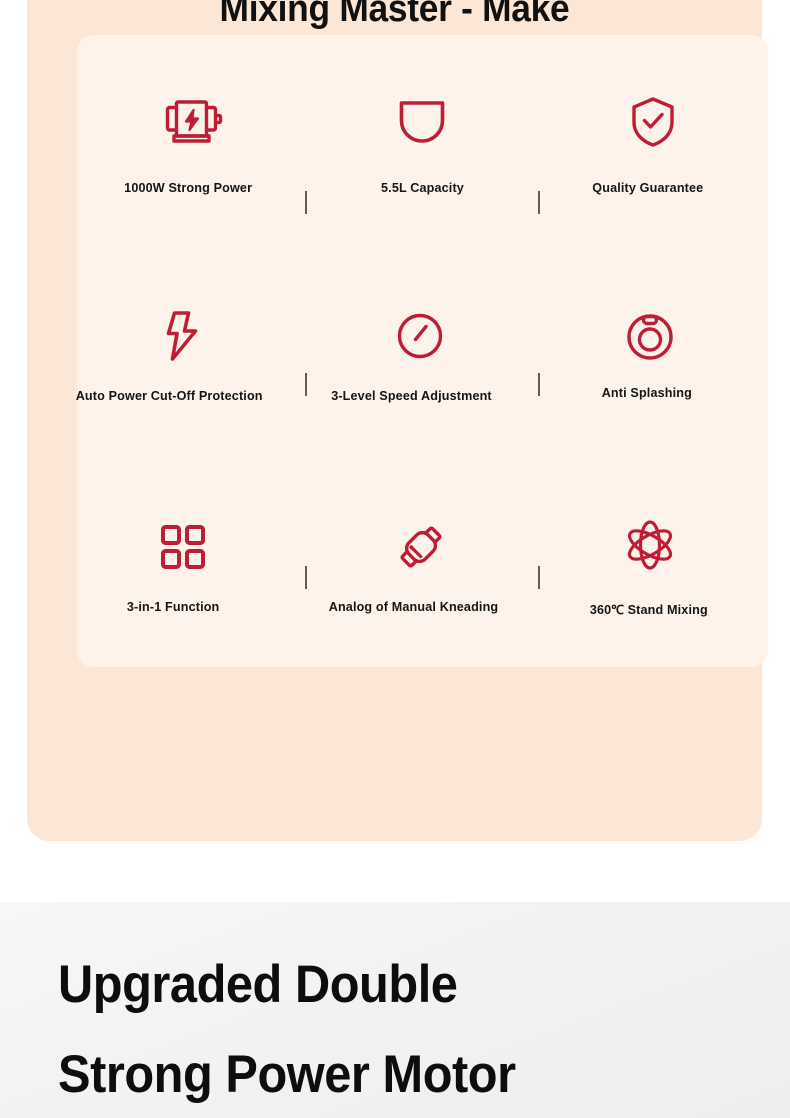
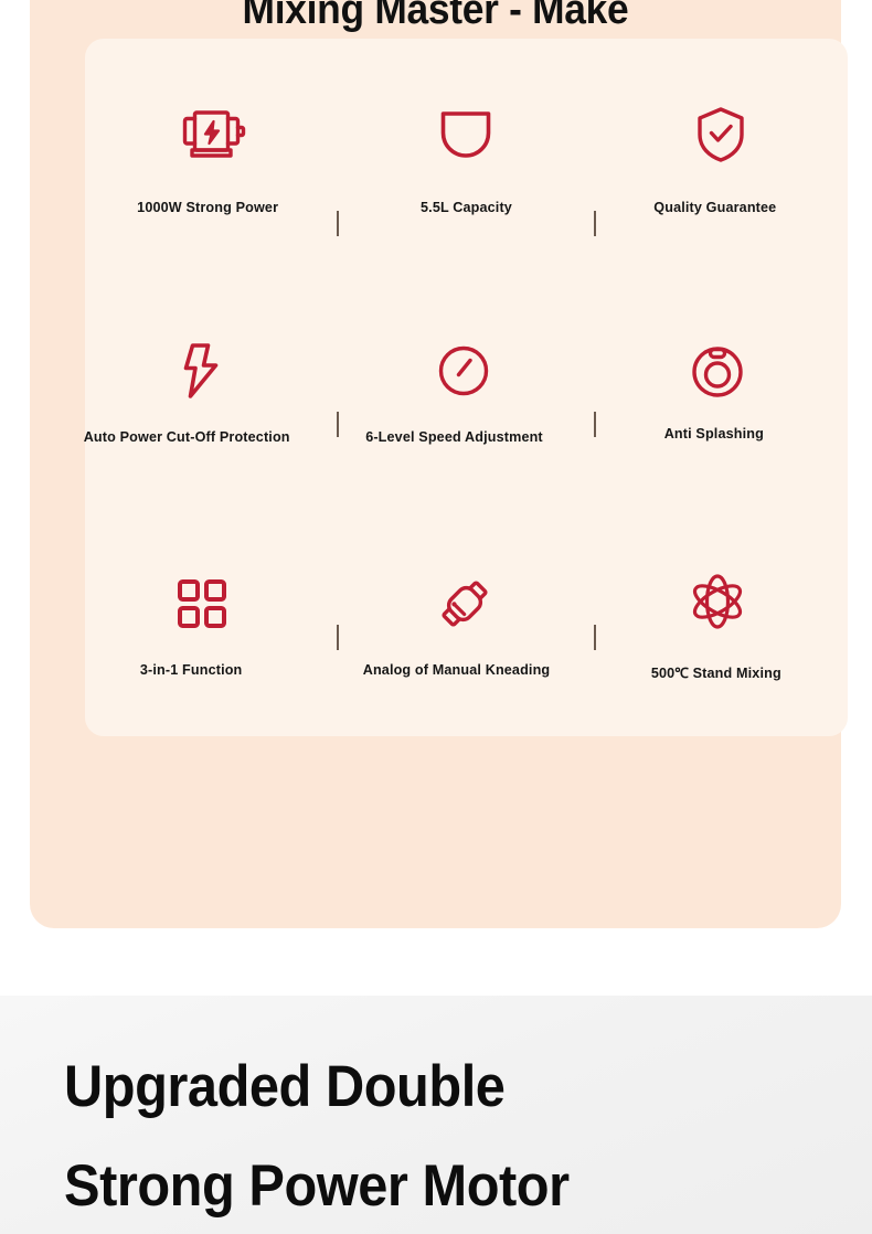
  Mixing Master - Make
  1000W Strong Power
  5.5L Capacity
  Quality Guarantee
  Auto Power Cut-Off Protection
- 3-Level Speed Adjustment
+ 6-Level Speed Adjustment
  Anti Splashing
  3-in-1 Function
  Analog of Manual Kneading
- 360℃ Stand Mixing
+ 500℃ Stand Mixing
  Upgraded Double
  Strong Power Motor
